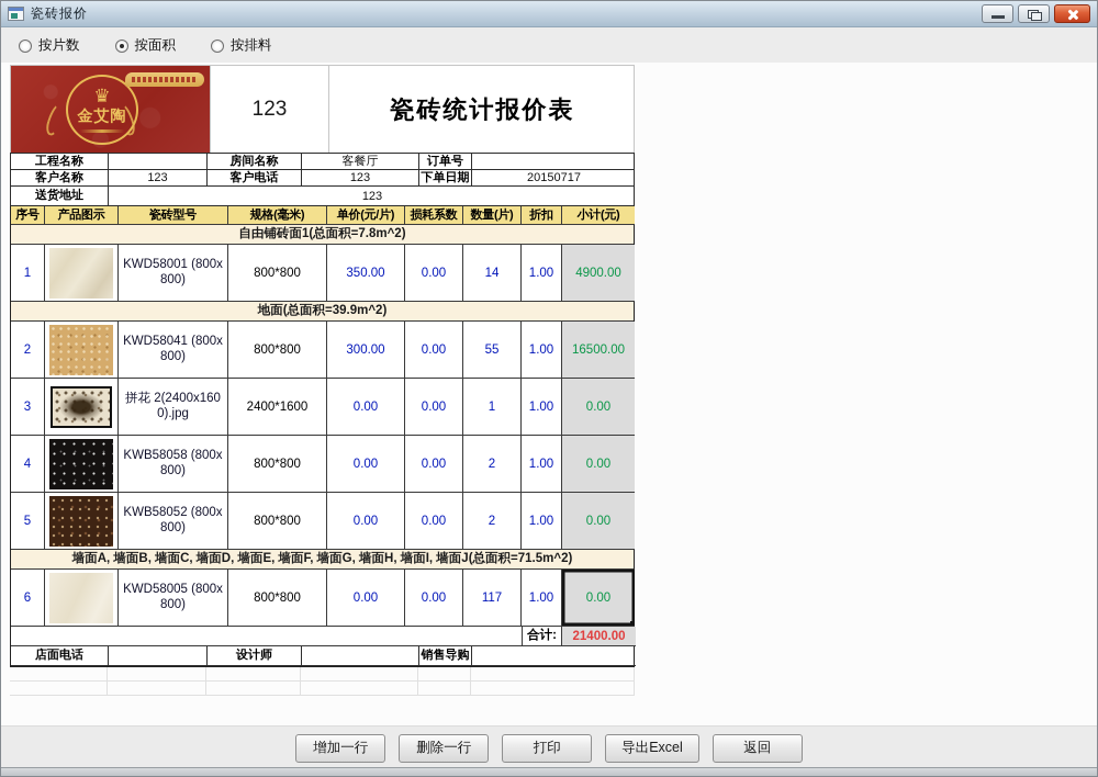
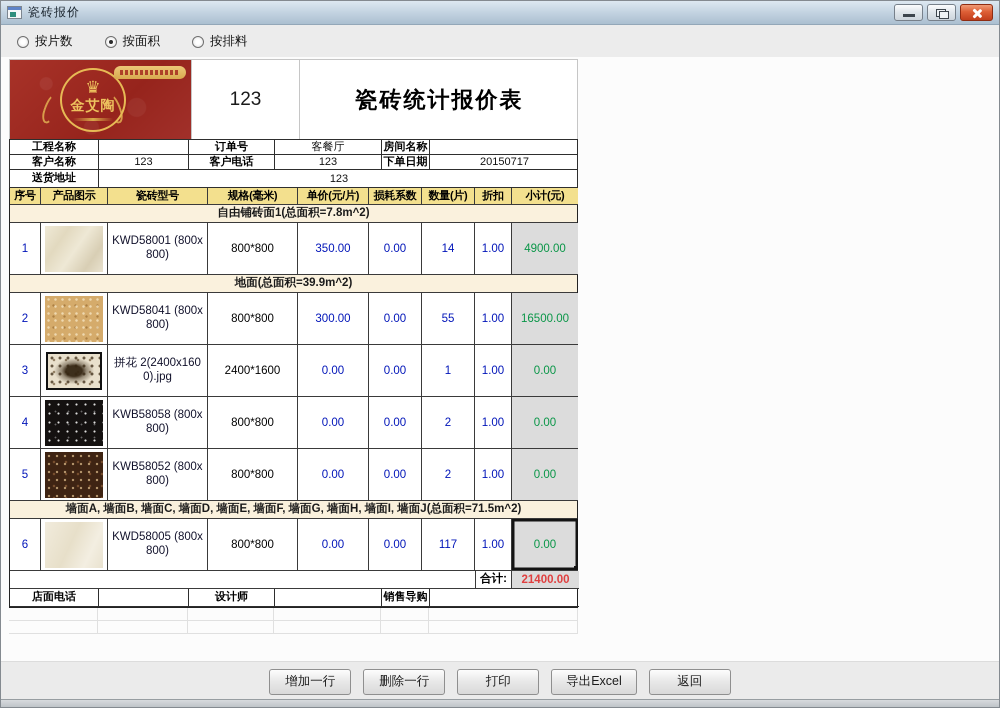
  瓷砖报价
  按片数
  按面积
  按排料
  ♛
  金艾陶
  123
  瓷砖统计报价表
  工程名称
- 房间名称
+ 订单号
  客餐厅
- 订单号
+ 房间名称
  客户名称
  123
  客户电话
  123
  下单日期
  20150717
  送货地址
  123
  序号
  产品图示
  瓷砖型号
  规格(毫米)
  单价(元/片)
  损耗系数
  数量(片)
  折扣
  小计(元)
  自由铺砖面1(总面积=7.8m^2)
  1
  KWD58001 (800x800)
  800*800
  350.00
  0.00
  14
  1.00
  4900.00
  地面(总面积=39.9m^2)
  2
  KWD58041 (800x800)
  800*800
  300.00
  0.00
  55
  1.00
  16500.00
  3
  拼花 2(2400x1600).jpg
  2400*1600
  0.00
  0.00
  1
  1.00
  0.00
  4
  KWB58058 (800x800)
  800*800
  0.00
  0.00
  2
  1.00
  0.00
  5
  KWB58052 (800x800)
  800*800
  0.00
  0.00
  2
  1.00
  0.00
  墙面A, 墙面B, 墙面C, 墙面D, 墙面E, 墙面F, 墙面G, 墙面H, 墙面I, 墙面J(总面积=71.5m^2)
  6
  KWD58005 (800x800)
  800*800
  0.00
  0.00
  117
  1.00
  0.00
  合计:
  21400.00
  店面电话
  设计师
  销售导购
  增加一行
  删除一行
  打印
  导出Excel
  返回
